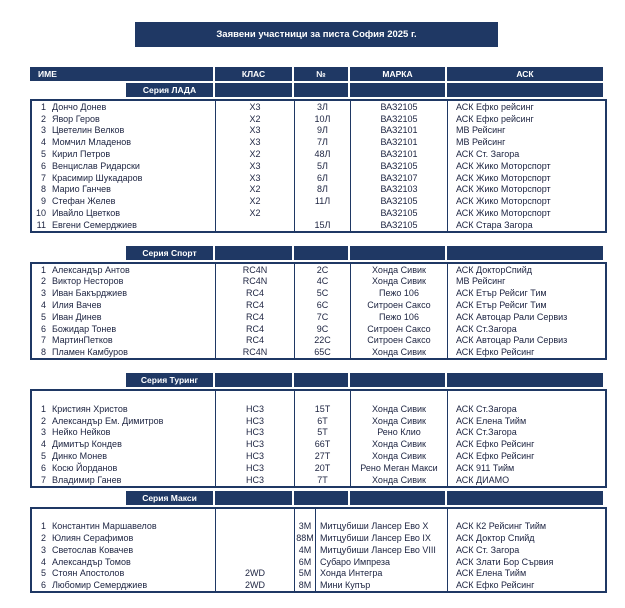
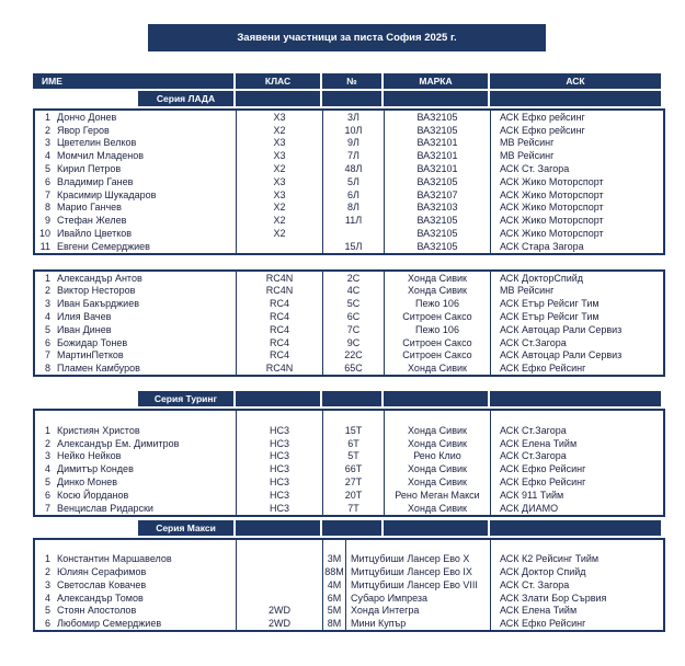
  Заявени участници за писта София 2025 г.
  ИМЕ
  КЛАС
  №
  МАРКА
  АСК
  Серия ЛАДА
  1
  Дончо Донев
  X3
  3Л
  ВАЗ2105
  АСК Ефко рейсинг
  2
  Явор Геров
  X2
  10Л
  ВАЗ2105
  АСК Ефко рейсинг
  3
  Цветелин Велков
  X3
  9Л
  ВАЗ2101
  МВ Рейсинг
  4
  Момчил Младенов
  X3
  7Л
  ВАЗ2101
  МВ Рейсинг
  5
  Кирил Петров
  X2
  48Л
  ВАЗ2101
  АСК Ст. Загора
  6
- Венцислав Ридарски
+ Владимир Ганев
  X3
  5Л
  ВАЗ2105
  АСК Жико Моторспорт
  7
  Красимир Шукадаров
  X3
  6Л
  ВАЗ2107
  АСК Жико Моторспорт
  8
  Марио Ганчев
  X2
  8Л
  ВАЗ2103
  АСК Жико Моторспорт
  9
  Стефан Желев
  X2
  11Л
  ВАЗ2105
  АСК Жико Моторспорт
  10
  Ивайло Цветков
  X2
  ВАЗ2105
  АСК Жико Моторспорт
  11
  Евгени Семерджиев
  15Л
  ВАЗ2105
  АСК Стара Загора
- Серия Спорт
  1
  Александър Антов
  RC4N
  2С
  Хонда Сивик
  АСК ДокторСпийд
  2
  Виктор Несторов
  RC4N
  4С
  Хонда Сивик
  МВ Рейсинг
  3
  Иван Бакърджиев
  RC4
  5С
  Пежо 106
  АСК Етър Рейсиг Тим
  4
  Илия Вачев
  RC4
  6С
  Ситроен Саксо
  АСК Етър Рейсиг Тим
  5
  Иван Динев
  RC4
  7С
  Пежо 106
  АСК Автоцар Рали Сервиз
  6
  Божидар Тонев
  RC4
  9С
  Ситроен Саксо
  АСК Ст.Загора
  7
  МартинПетков
  RC4
  22С
  Ситроен Саксо
  АСК Автоцар Рали Сервиз
  8
  Пламен Камбуров
  RC4N
  65С
  Хонда Сивик
  АСК Ефко Рейсинг
  Серия Туринг
  1
  Кристиян Христов
  HC3
  15Т
  Хонда Сивик
  АСК Ст.Загора
  2
  Александър Ем. Димитров
  HC3
  6Т
  Хонда Сивик
  АСК Елена Тийм
  3
  Нейко Нейков
  HC3
  5Т
  Рено Клио
  АСК Ст.Загора
  4
  Димитър Кондев
  HC3
  66Т
  Хонда Сивик
  АСК Ефко Рейсинг
  5
  Динко Монев
  HC3
  27Т
  Хонда Сивик
  АСК Ефко Рейсинг
  6
  Косю Йорданов
  HC3
  20Т
  Рено Меган Макси
  АСК 911 Тийм
  7
- Владимир Ганев
+ Венцислав Ридарски
  HC3
  7Т
  Хонда Сивик
  АСК ДИАМО
  Серия Макси
  1
  Константин Маршавелов
  3М
  Митцубиши Лансер Ево X
  АСК К2 Рейсинг Тийм
  2
  Юлиян Серафимов
  88М
  Митцубиши Лансер Ево IX
  АСК Доктор Спийд
  3
  Светослав Ковачев
  4М
  Митцубиши Лансер Ево VIII
  АСК Ст. Загора
  4
  Александър Томов
  6М
  Субаро Импреза
  АСК Злати Бор Сървия
  5
  Стоян Апостолов
  2WD
  5М
  Хонда Интегра
  АСК Елена Тийм
  6
  Любомир Семерджиев
  2WD
  8М
  Мини Купър
  АСК Ефко Рейсинг
